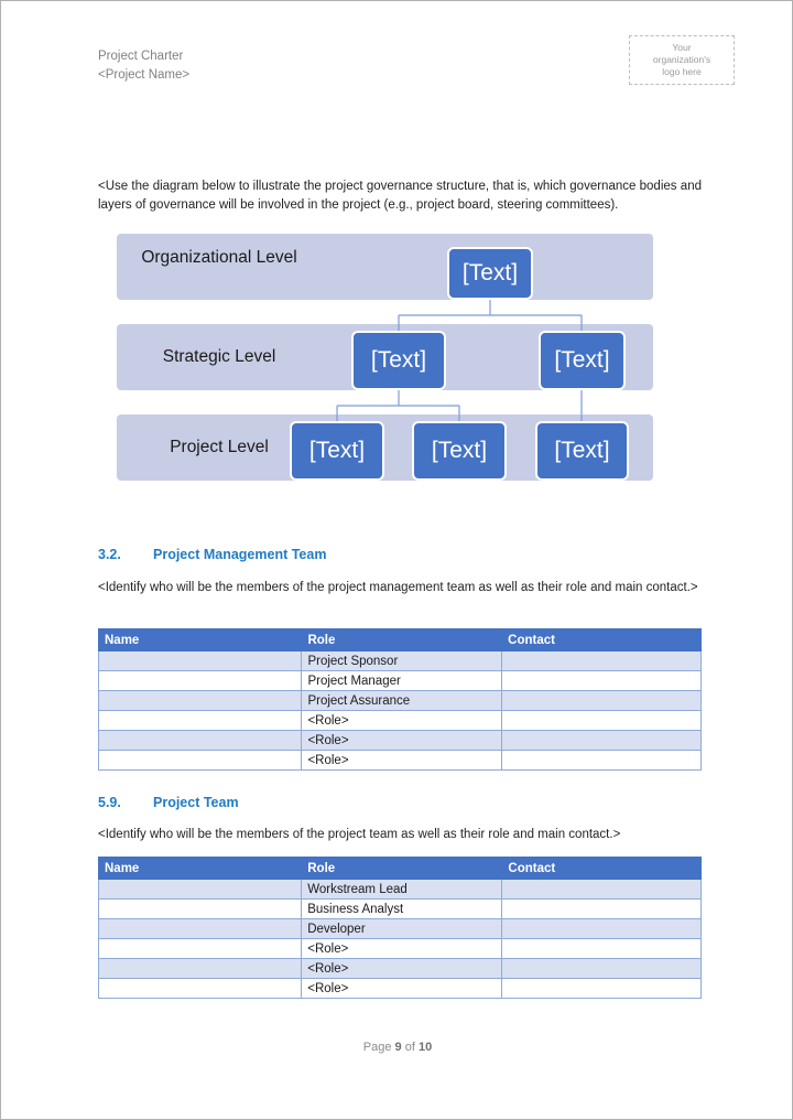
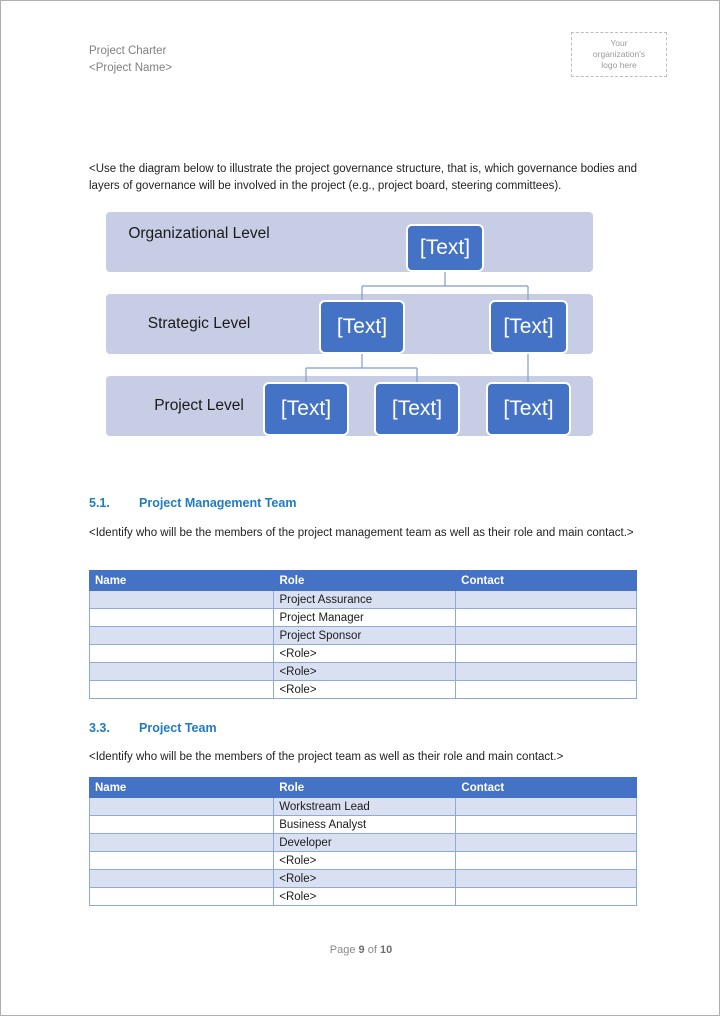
  Project Charter
  <Project Name>
  Your
  organization's
  logo here
  <Use the diagram below to illustrate the project governance structure, that is, which governance bodies and layers of governance will be involved in the project (e.g., project board, steering committees).
  Organizational Level
  Strategic Level
  Project Level
  [Text]
  [Text]
  [Text]
  [Text]
  [Text]
  [Text]
- 3.2. Project Management Team
+ 5.1. Project Management Team
  <Identify who will be the members of the project management team as well as their role and main contact.>
  Name	Role	Contact
- 	Project Sponsor
+ 	Project Assurance
  	Project Manager
- 	Project Assurance
+ 	Project Sponsor
  	<Role>
  	<Role>
  	<Role>
- 5.9. Project Team
+ 3.3. Project Team
  <Identify who will be the members of the project team as well as their role and main contact.>
  Name	Role	Contact
  	Workstream Lead
  	Business Analyst
  	Developer
  	<Role>
  	<Role>
  	<Role>
  Page 9 of 10
